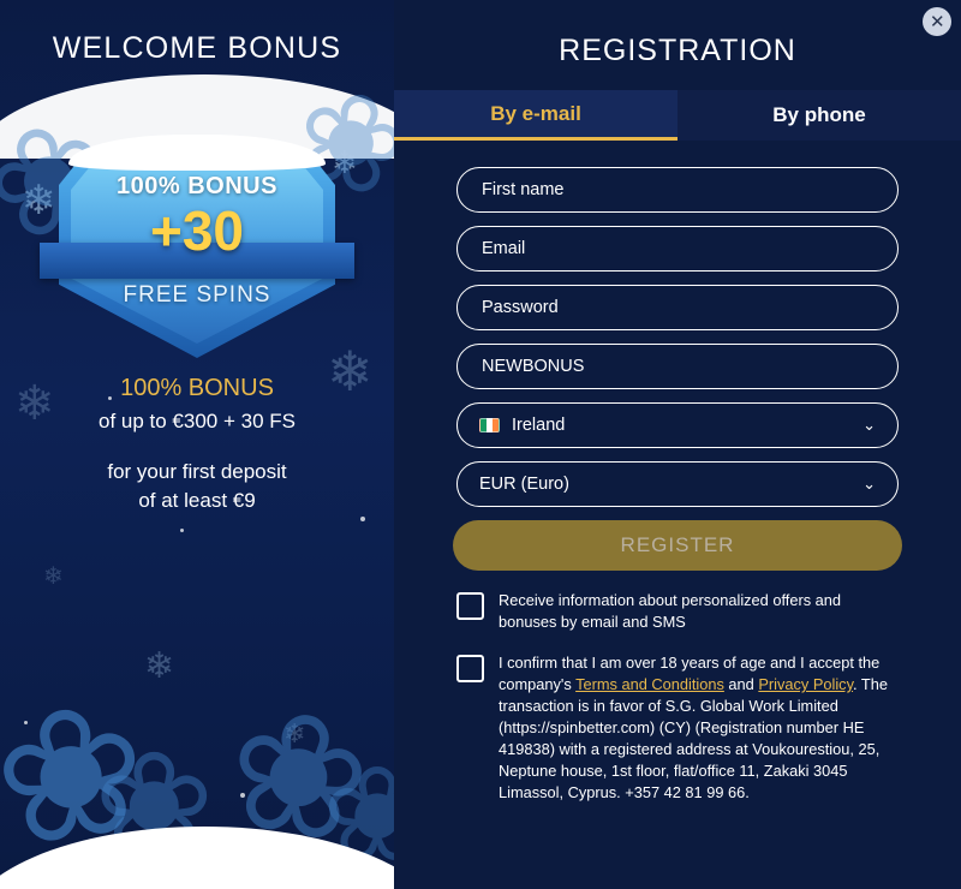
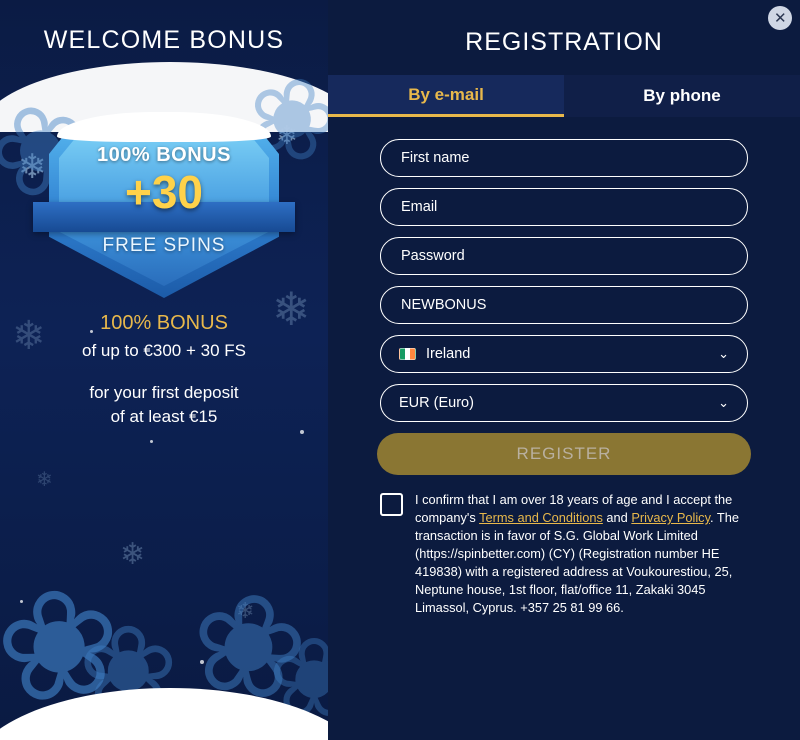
  WELCOME BONUS
  ❄
  ❄
  ❄
  ❄
  ❄
  ❄
  ❄
  ❀
  ❀
  100% BONUS
  +30
  FREE SPINS
  100% BONUS
  of up to €300 + 30 FS
  for your first deposit
- of at least €9
+ of at least €15
  ✕
  REGISTRATION
  By e-mail
  By phone
  First name
  Email
  Password
  NEWBONUS
  Ireland
  ⌄
  EUR (Euro)
  ⌄
  REGISTER
- Receive information about personalized offers and bonuses by email and SMS
- I confirm that I am over 18 years of age and I accept the company's Terms and Conditions and Privacy Policy. The transaction is in favor of S.G. Global Work Limited (https://spinbetter.com) (CY) (Registration number HE 419838) with a registered address at Voukourestiou, 25, Neptune house, 1st floor, flat/office 11, Zakaki 3045 Limassol, Cyprus. +357 42 81 99 66.
+ I confirm that I am over 18 years of age and I accept the company's Terms and Conditions and Privacy Policy. The transaction is in favor of S.G. Global Work Limited (https://spinbetter.com) (CY) (Registration number HE 419838) with a registered address at Voukourestiou, 25, Neptune house, 1st floor, flat/office 11, Zakaki 3045 Limassol, Cyprus. +357 25 81 99 66.
